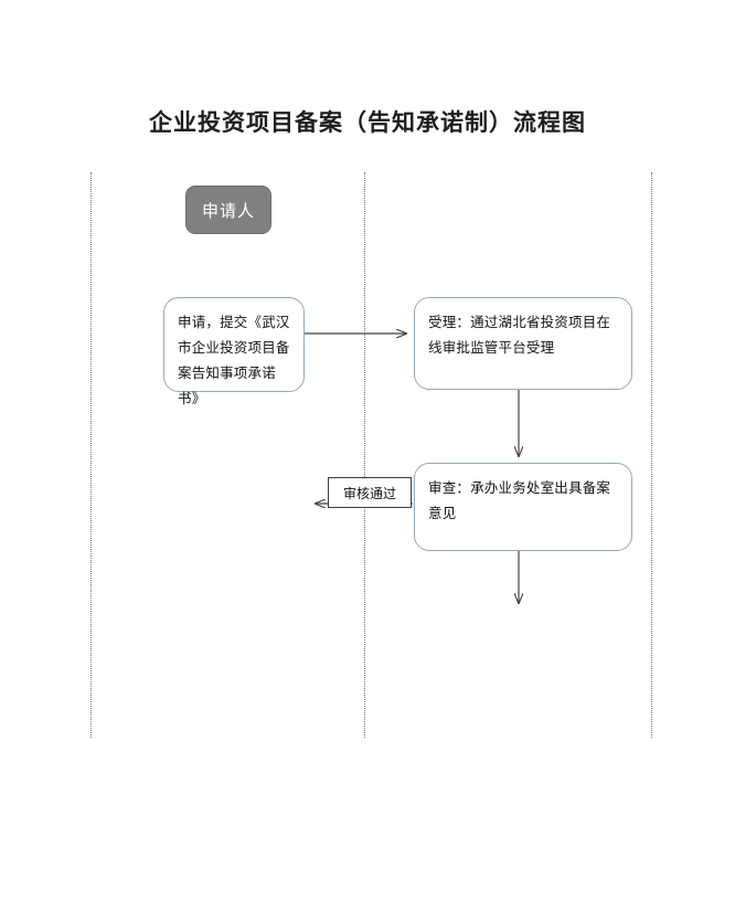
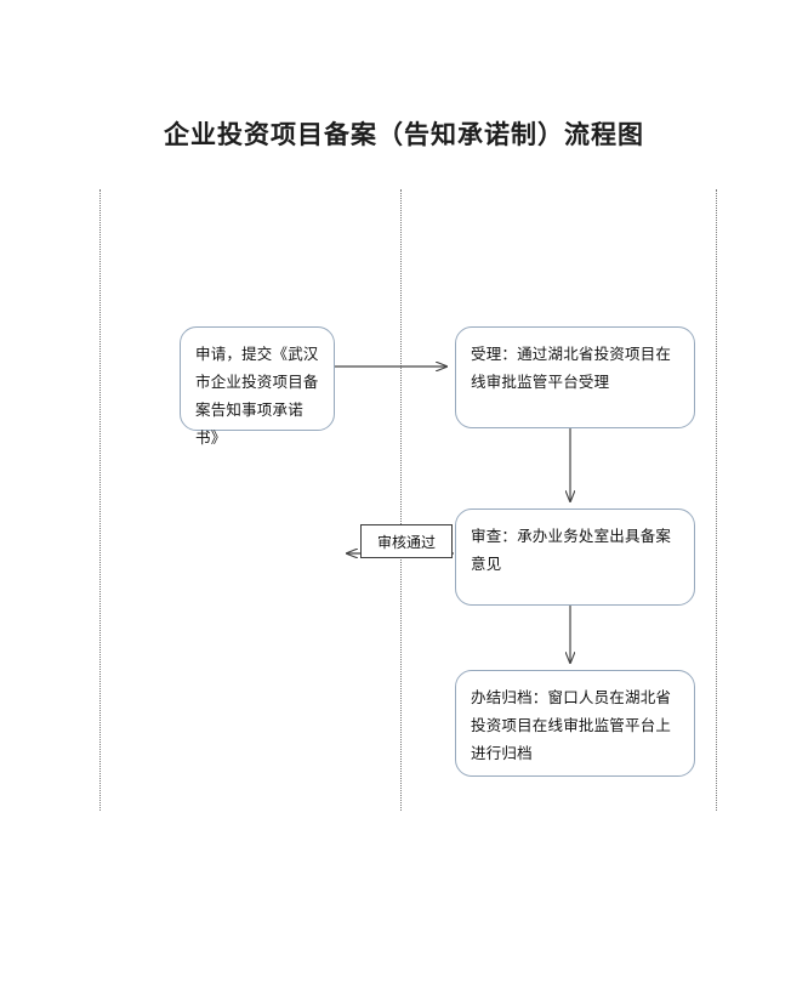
  企业投资项目备案（告知承诺制）流程图
- 申请人
  审核通过
  申请，提交《武汉市企业投资项目备案告知事项承诺书》
  受理：通过湖北省投资项目在线审批监管平台受理
  审查：承办业务处室出具备案意见
+ 办结归档：窗口人员在湖北省投资项目在线审批监管平台上进行归档
